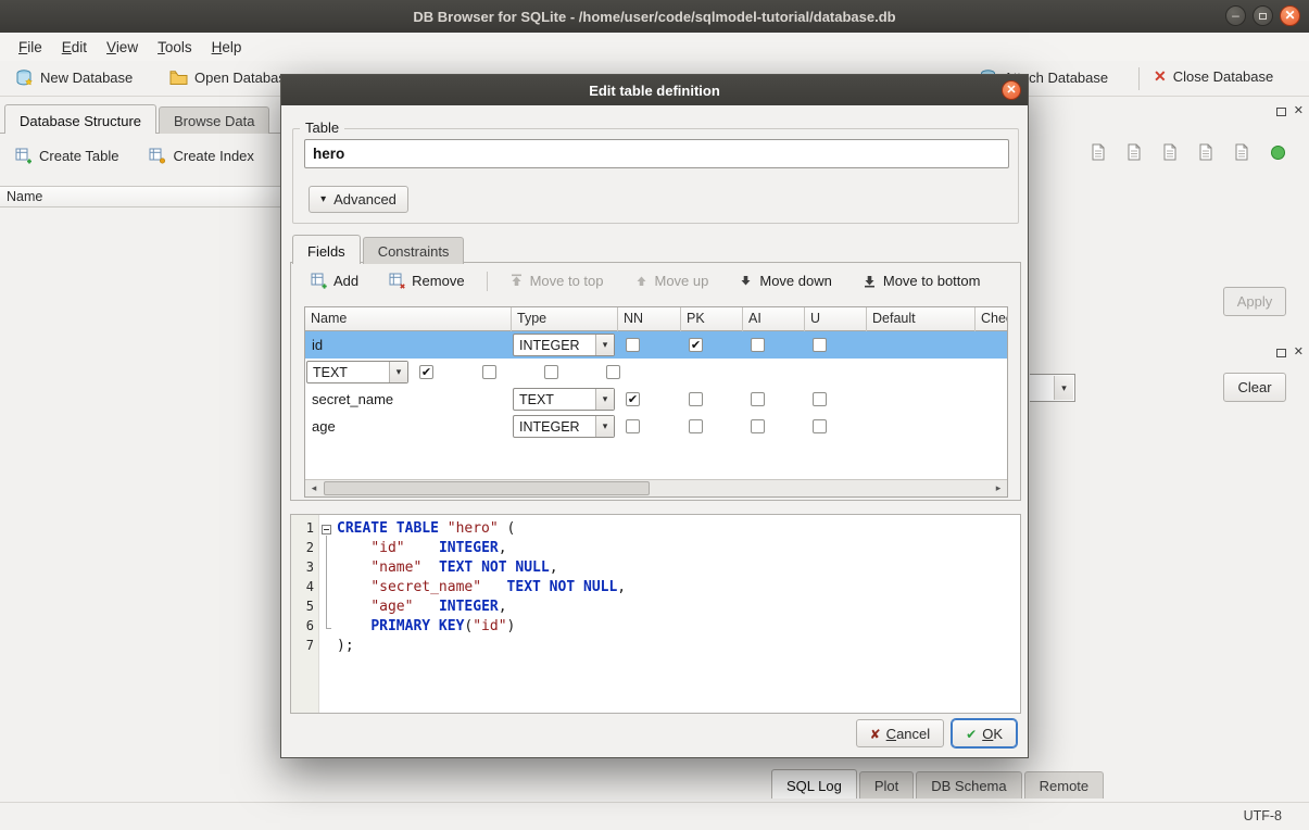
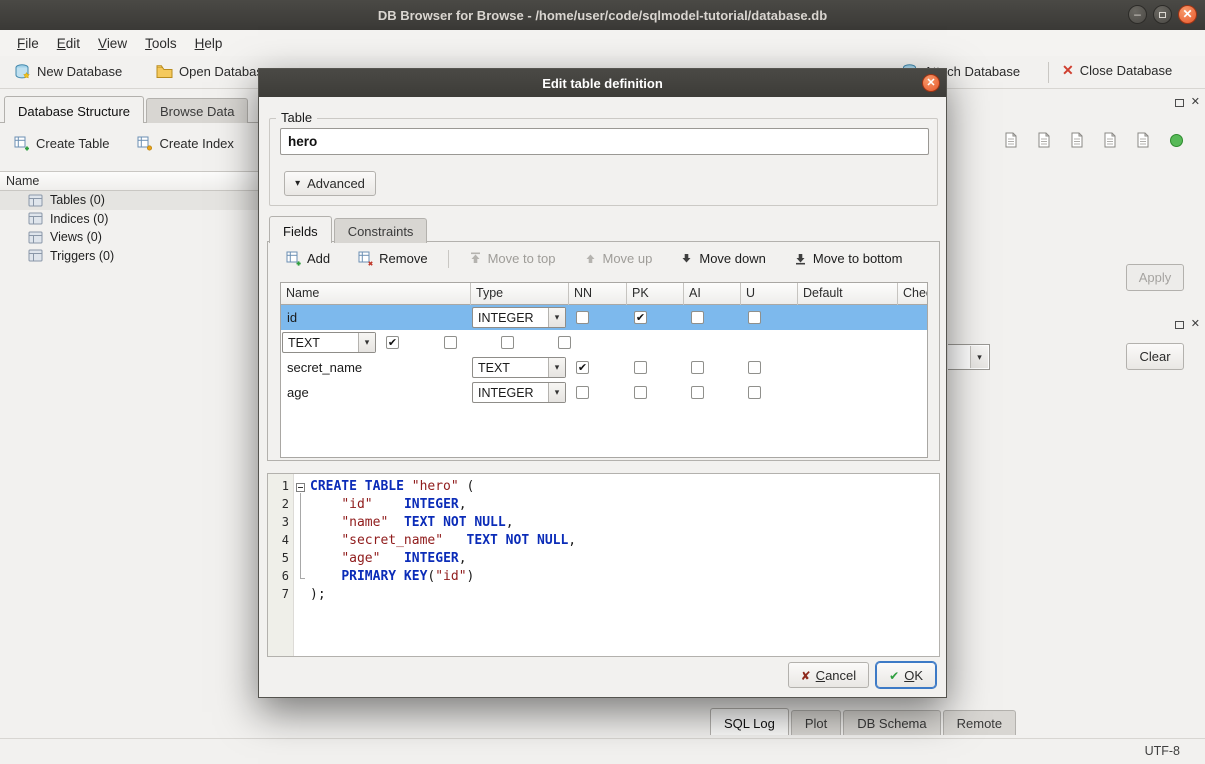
- DB Browser for SQLite - /home/user/code/sqlmodel-tutorial/database.db
+ DB Browser for Browse - /home/user/code/sqlmodel-tutorial/database.db
  ‒
  ✕
  File
  Edit
  View
  Tools
  Help
  New Database
  Open Databa
  ch Database
  ✕
  Close Database
  Database Structure
  Browse Data
  Create Table
  Create Index
  Name
+ Tables (0)
+ Indices (0)
+ Views (0)
+ Triggers (0)
  ✕
  Apply
  ✕
  ▾
  Clear
  SQL Log
  Plot
  DB Schema
  Remote
  UTF-8
  Edit table definition
  ✕
  Table
  hero
  ▾
  Advanced
  Fields
  Constraints
  Add
  Remove
  Move to top
  Move up
  Move down
  Move to bottom
  Name
  Type
  NN
  PK
  AI
  U
  Default
  id
  INTEGER
  ▾
  ✔
  TEXT
  ▾
  ✔
  secret_name
  TEXT
  ▾
  ✔
  age
  INTEGER
  ▾
- ◂
- ▸
  1
  2
  3
  4
  5
  6
  7
  CREATE TABLE "hero" (
  "id" INTEGER,
  "name" TEXT NOT NULL,
  "secret_name" TEXT NOT NULL,
  "age" INTEGER,
  PRIMARY KEY("id")
  );
  ✘
  Cancel
  ✔
  OK
